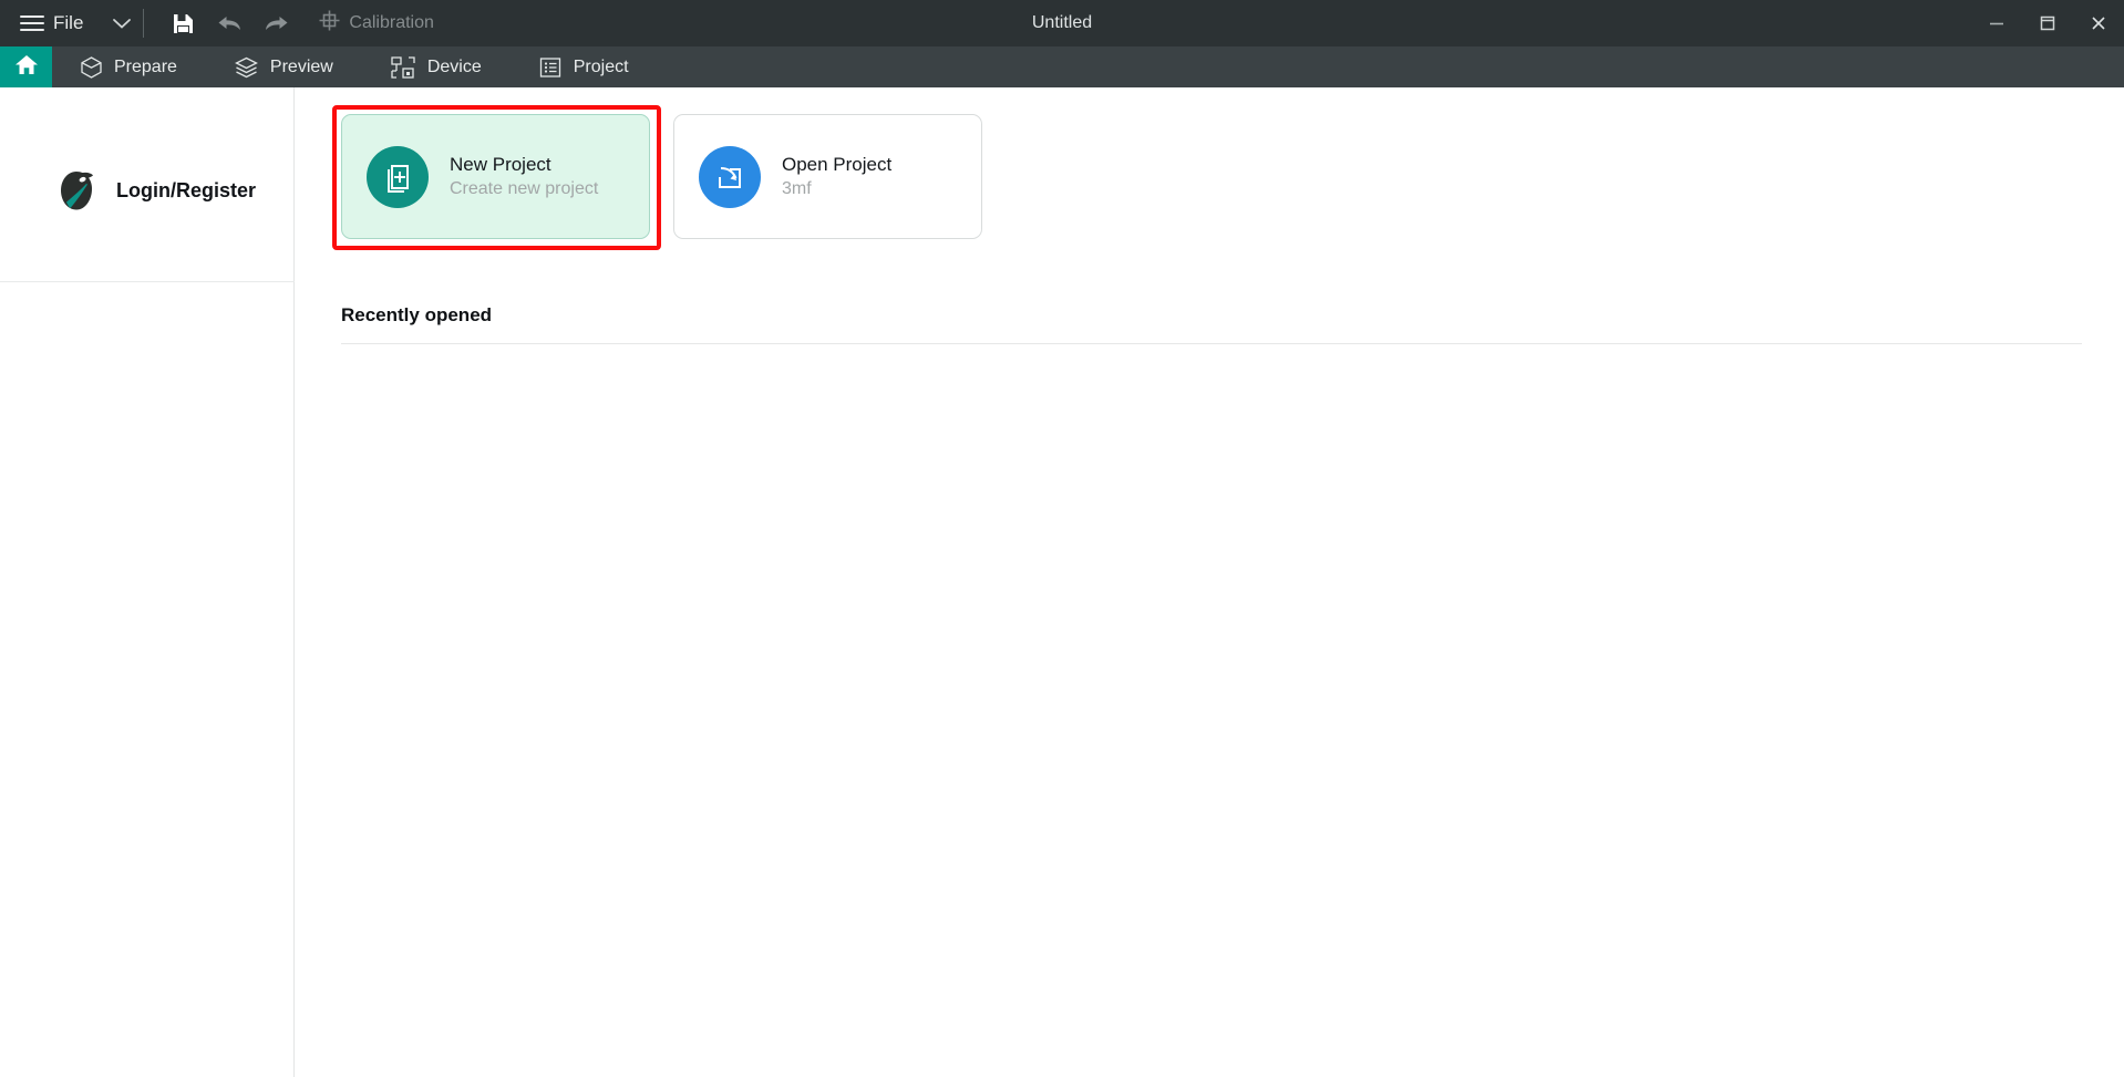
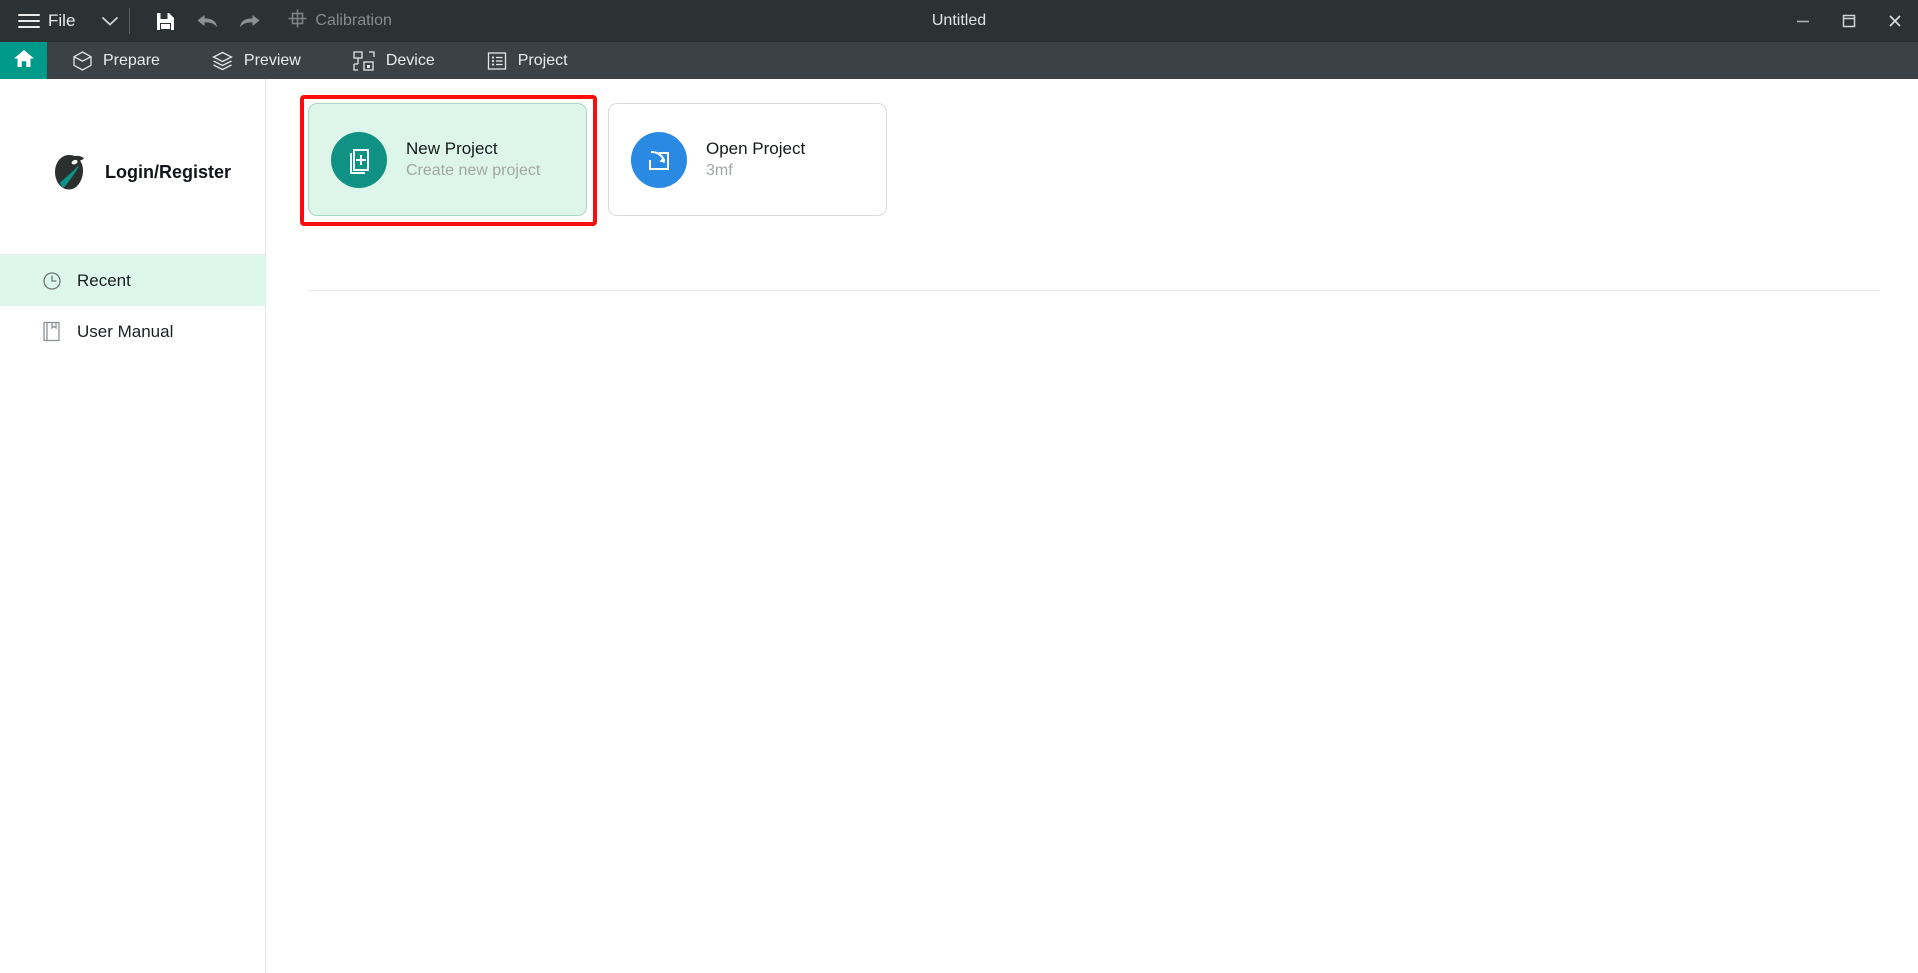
  File
  Calibration
  Untitled
  Prepare
  Preview
  Device
  Project
  Login/Register
+ Recent
+ User Manual
  New Project
  Create new project
  Open Project
  3mf
- Recently opened
